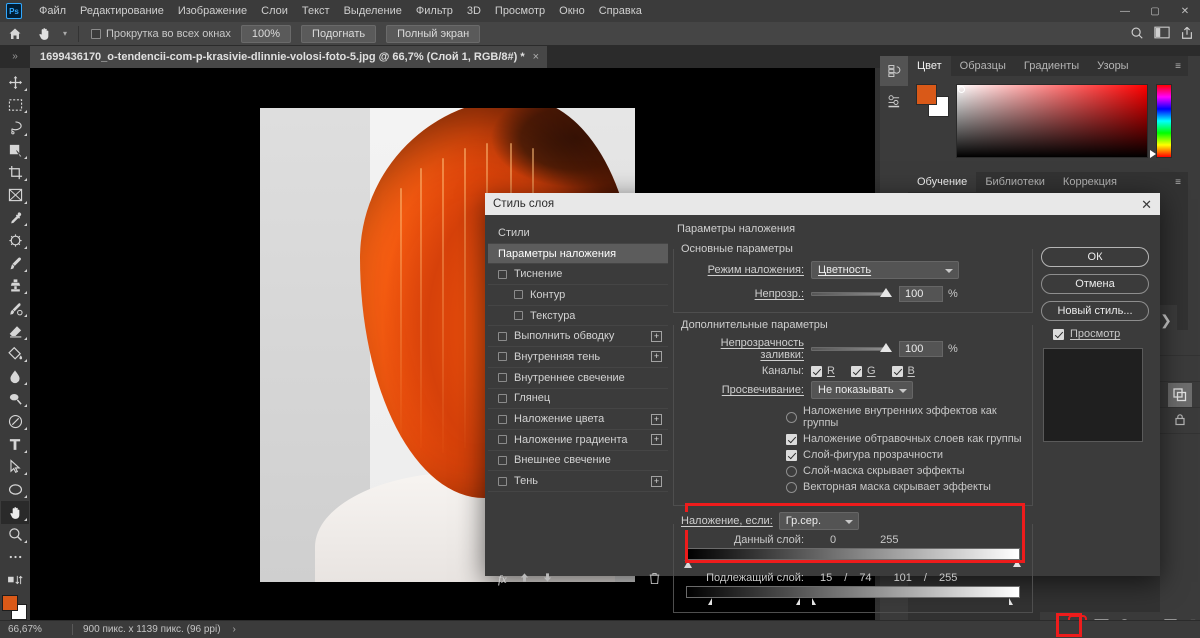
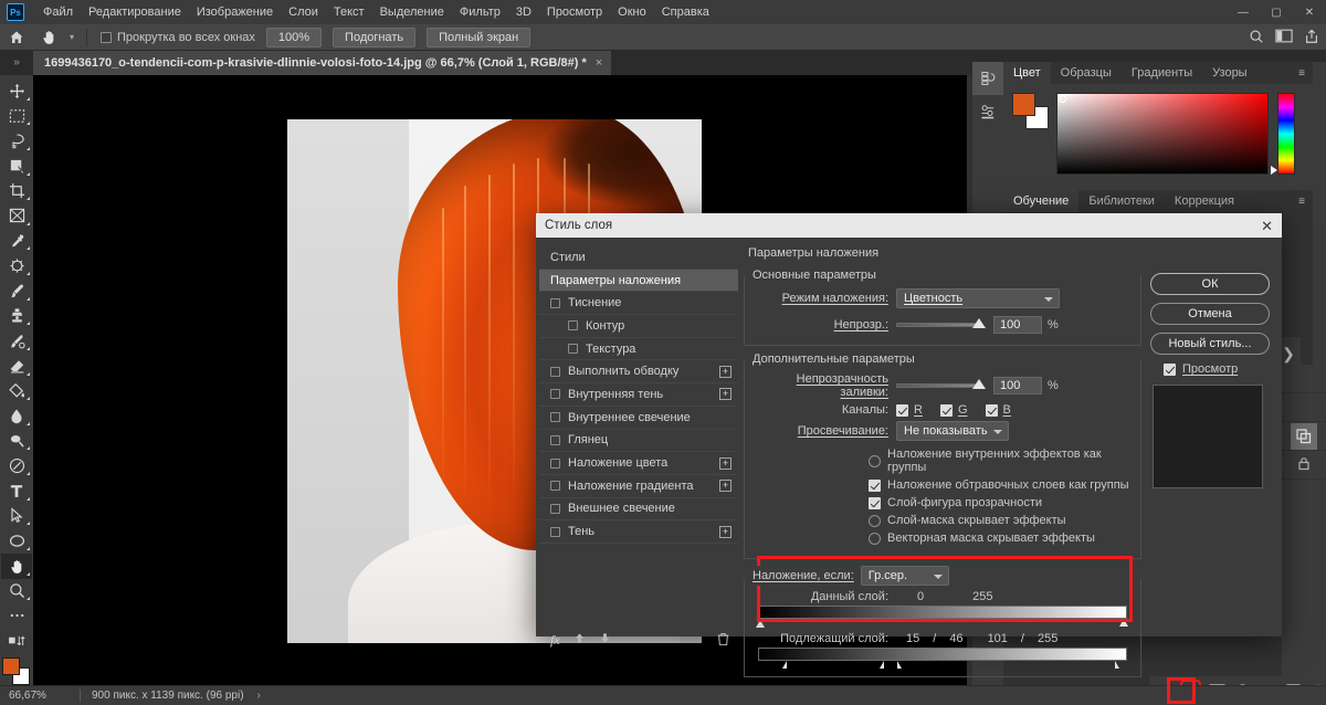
  Ps
  Файл
  Редактирование
  Изображение
  Слои
  Текст
  Выделение
  Фильтр
  3D
  Просмотр
  Окно
  Справка
  —
  ▢
  ✕
  ▾
  Прокрутка во всех окнах
  100%
  Подогнать
  Полный экран
  »
- 1699436170_o-tendencii-com-p-krasivie-dlinnie-volosi-foto-5.jpg @ 66,7% (Слой 1, RGB/8#) *
+ 1699436170_o-tendencii-com-p-krasivie-dlinnie-volosi-foto-14.jpg @ 66,7% (Слой 1, RGB/8#) *
  ×
  Цвет
  Образцы
  Градиенты
  Узоры
  ≡
  Обучение
  Библиотеки
  Коррекция
  ≡
  ❯
  66,67%
  900 пикс. x 1139 пикс. (96 ppi)
  ›
  Стиль слоя
  ✕
  Стили
  Параметры наложения
  Тиснение
  Контур
  Текстура
  Выполнить обводку
  +
  Внутренняя тень
  +
  Внутреннее свечение
  Глянец
  Наложение цвета
  +
  Наложение градиента
  +
  Внешнее свечение
  Тень
  +
  fx
  Параметры наложения
  Основные параметры
  Режим наложения:
  Цветность
  Непрозр.:
  100
  %
  Дополнительные параметры
  Непрозрачность заливки:
  100
  %
  Каналы:
  R
  G
  B
  Просвечивание:
  Не показывать
  Наложение внутренних эффектов как группы
  Наложение обтравочных слоев как группы
  Слой-фигура прозрачности
  Слой-маска скрывает эффекты
  Векторная маска скрывает эффекты
  Наложение, если:
  Гр.сер.
  Данный слой:
  0
  255
  Подлежащий слой:
  15
  /
- 74
+ 46
  101
  /
  255
  ОК
  Отмена
  Новый стиль...
  Просмотр
